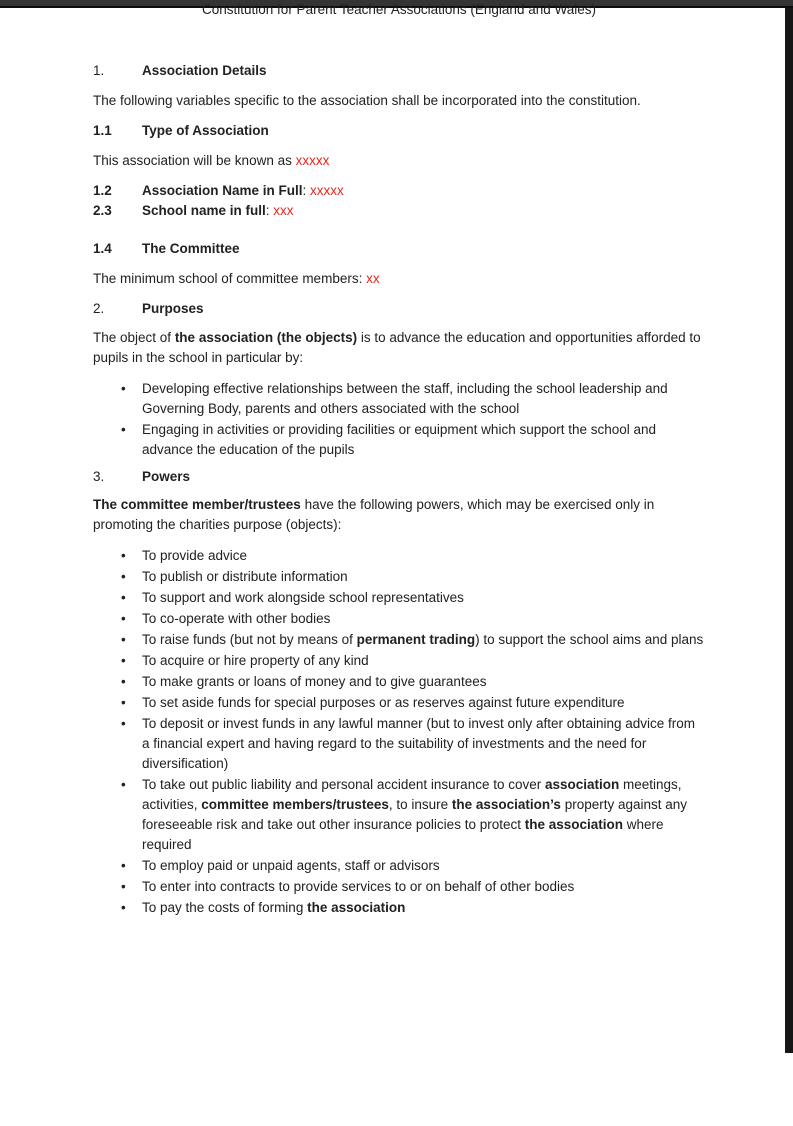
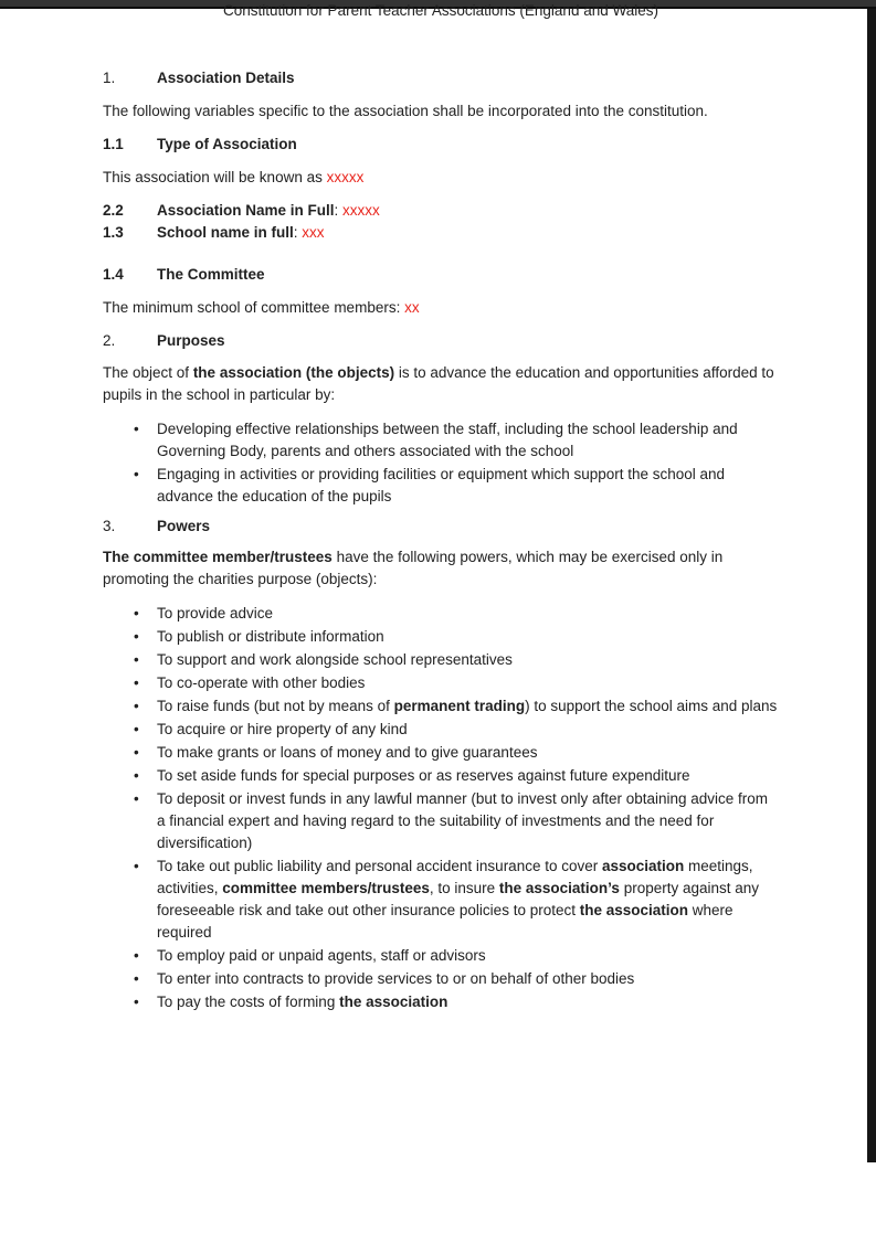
  Constitution for Parent Teacher Associations (England and Wales)
  1.
  Association Details
  The following variables specific to the association shall be incorporated into the constitution.
  1.1
  Type of Association
  This association will be known as xxxxx
- 1.2
+ 2.2
  Association Name in Full: xxxxx
- 2.3
+ 1.3
  School name in full: xxx
  1.4
  The Committee
  The minimum school of committee members: xx
  2.
  Purposes
  The object of the association (the objects) is to advance the education and opportunities afforded to pupils in the school in particular by:
  •
  Developing effective relationships between the staff, including the school leadership and Governing Body, parents and others associated with the school
  •
  Engaging in activities or providing facilities or equipment which support the school and advance the education of the pupils
  3.
  Powers
  The committee member/trustees have the following powers, which may be exercised only in promoting the charities purpose (objects):
  •
  To provide advice
  •
  To publish or distribute information
  •
  To support and work alongside school representatives
  •
  To co-operate with other bodies
  •
  To raise funds (but not by means of permanent trading) to support the school aims and plans
  •
  To acquire or hire property of any kind
  •
  To make grants or loans of money and to give guarantees
  •
  To set aside funds for special purposes or as reserves against future expenditure
  •
  To deposit or invest funds in any lawful manner (but to invest only after obtaining advice from a financial expert and having regard to the suitability of investments and the need for diversification)
  •
  To take out public liability and personal accident insurance to cover association meetings, activities, committee members/trustees, to insure the association’s property against any foreseeable risk and take out other insurance policies to protect the association where required
  •
  To employ paid or unpaid agents, staff or advisors
  •
  To enter into contracts to provide services to or on behalf of other bodies
  •
  To pay the costs of forming the association
